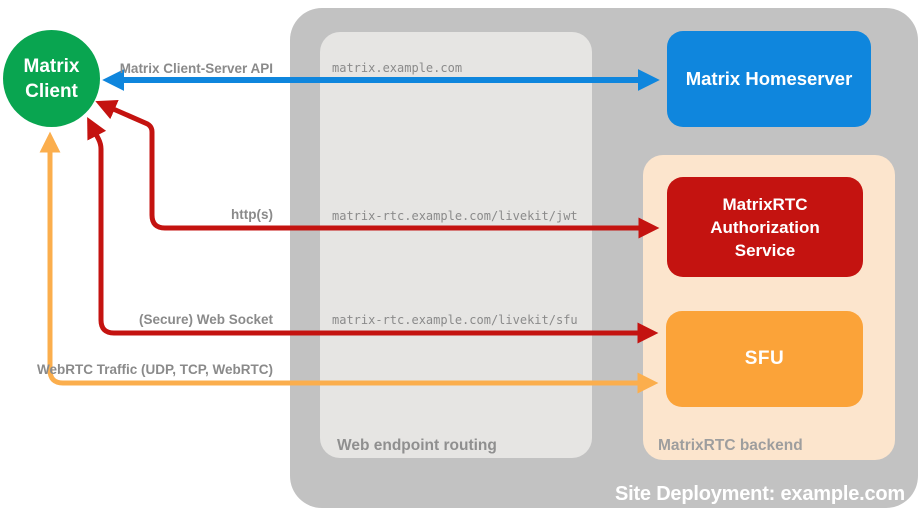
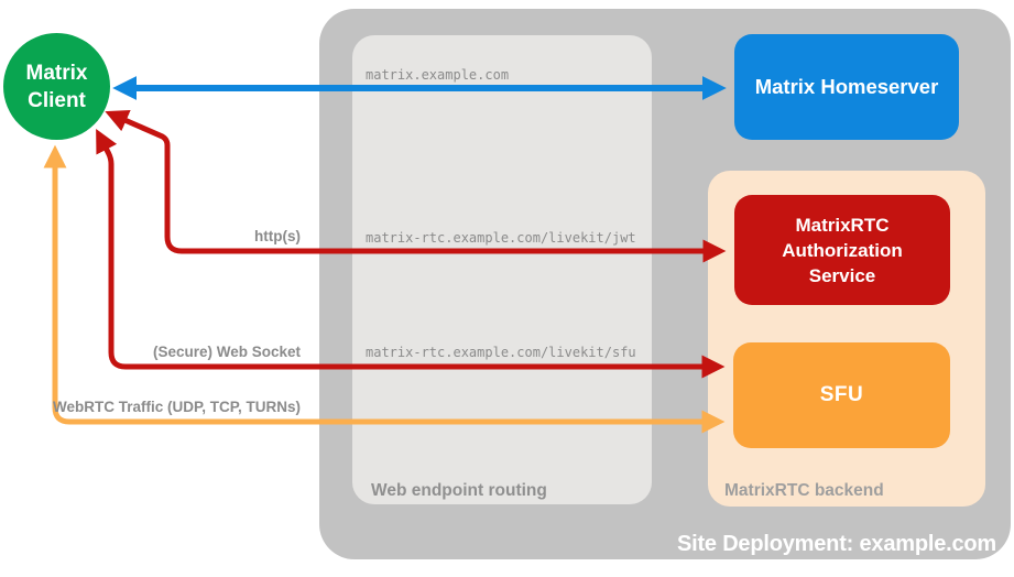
  Matrix Client
  Matrix Homeserver
  MatrixRTC Authorization Service
  SFU
  matrix.example.com
  matrix-rtc.example.com/livekit/jwt
  matrix-rtc.example.com/livekit/sfu
- Matrix Client-Server API
  http(s)
  (Secure) Web Socket
- WebRTC Traffic (UDP, TCP, WebRTC)
+ WebRTC Traffic (UDP, TCP, TURNs)
  Web endpoint routing
  MatrixRTC backend
  Site Deployment: example.com
